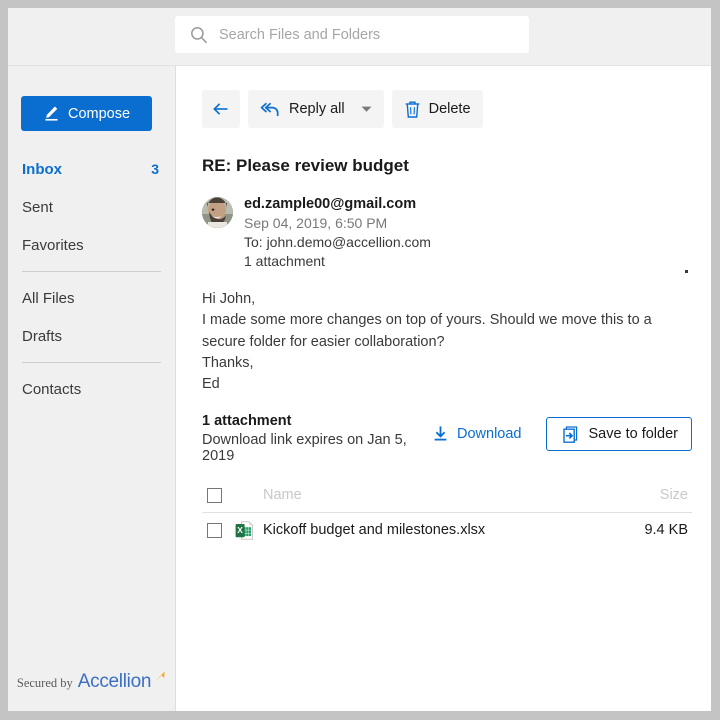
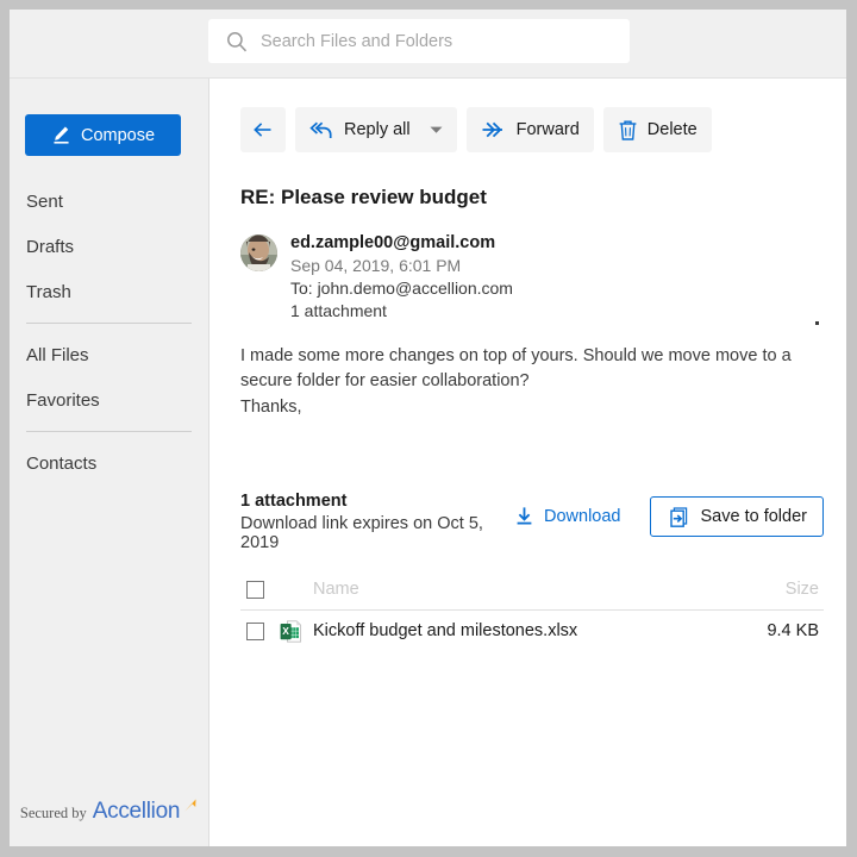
  Search Files and Folders
  Compose
- Inbox
- 3
  Sent
- Favorites
+ Drafts
+ Trash
  All Files
- Drafts
+ Favorites
  Contacts
  Secured by
  Accellion
  Reply all
+ Forward
  Delete
  RE: Please review budget
  ed.zample00@gmail.com
- Sep 04, 2019, 6:50 PM
+ Sep 04, 2019, 6:01 PM
  To: john.demo@accellion.com
  1 attachment
- Hi John,
- I made some more changes on top of yours. Should we move this to a secure folder for easier collaboration?
+ I made some more changes on top of yours. Should we move move to a secure folder for easier collaboration?
  Thanks,
- Ed
  1 attachment
- Download link expires on Jan 5, 2019
+ Download link expires on Oct 5, 2019
  Download
  Save to folder
  Name
  Size
  X
  Kickoff budget and milestones.xlsx
  9.4 KB
